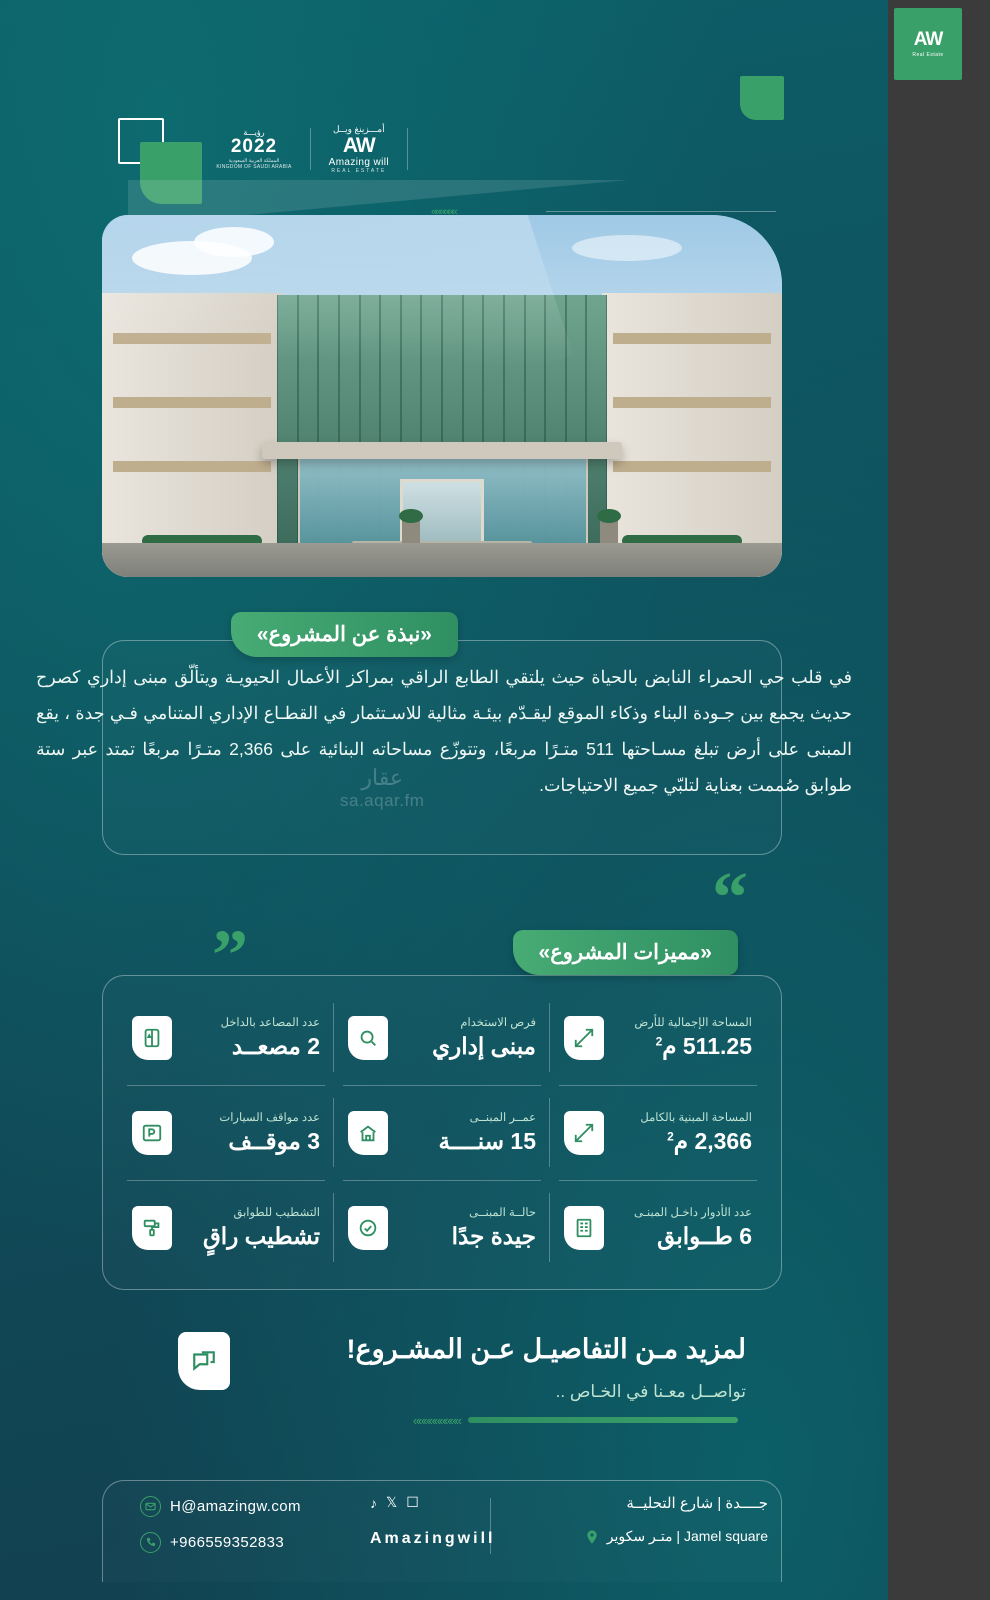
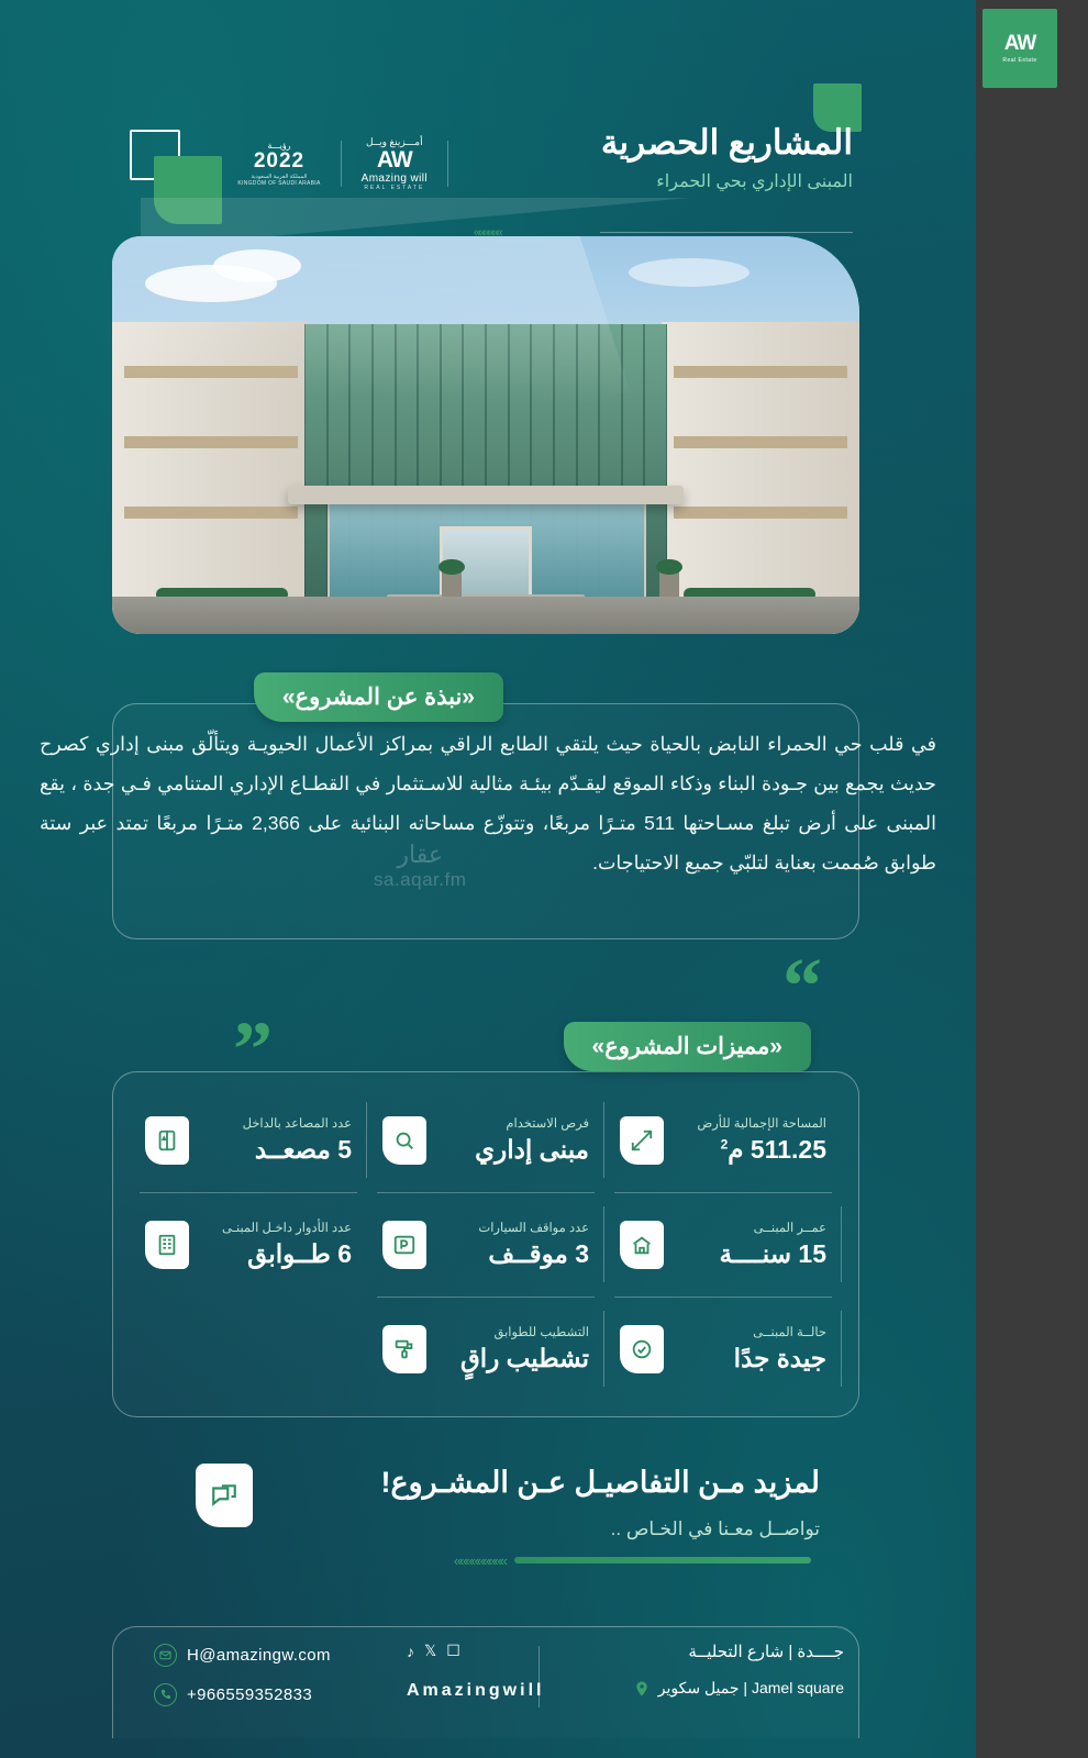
+ المشاريع الحصرية
+ المبنى الإداري بحي الحمراء
  »»»»»»
  رؤيـــة
  2022
  أمـــزينغ ويــل
  AW
  Amazing will
  «نبذة عن المشروع»
  عقار
  sa.aqar.fm
  في قلب حي الحمراء النابض بالحياة حيث يلتقي الطابع الراقي بمراكز الأعمال الحيويـة ويتألّق مبنى إداري كصرح حديث يجمع بين جـودة البناء وذكاء الموقع ليقـدّم بيئـة مثالية للاسـتثمار في القطـاع الإداري المتنامي فـي جدة ، يقع المبنى على أرض تبلغ مسـاحتها 511 متـرًا مربعًا، وتتوزّع مساحاته البنائية على 2,366 متـرًا مربعًا تمتد عبر ستة طوابق صُممت بعناية لتلبّي جميع الاحتياجات.
  “
  ”
  «مميزات المشروع»
  المساحة الإجمالية للأرض
  511.25 م2
  فرص الاستخدام
  مبنى إداري
  عدد المصاعد بالداخل
- 2 مصعــد
+ 5 مصعــد
- المساحة المبنية بالكامل
- 2,366 م2
  عمــر المبنــى
  15 سنــــة
  عدد مواقف السيارات
  3 موقــف
  عدد الأدوار داخـل المبنـى
  6 طــوابق
  حالــة المبنــى
  جيدة جدًا
  التشطيب للطوابق
  تشطيب راقٍ
  لمزيد مـن التفاصيـل عـن المشـروع!
  تواصــل معـنا في الخـاص ..
  »»»»»»»»»
  H@amazingw.com
  +966559352833
  ☐
  𝕏
  ♪
  Amazingwill
  جــــدة | شارع التحليــة
- Jamel square | متـر سكوير
+ Jamel square | جميل سكوير
  AW
